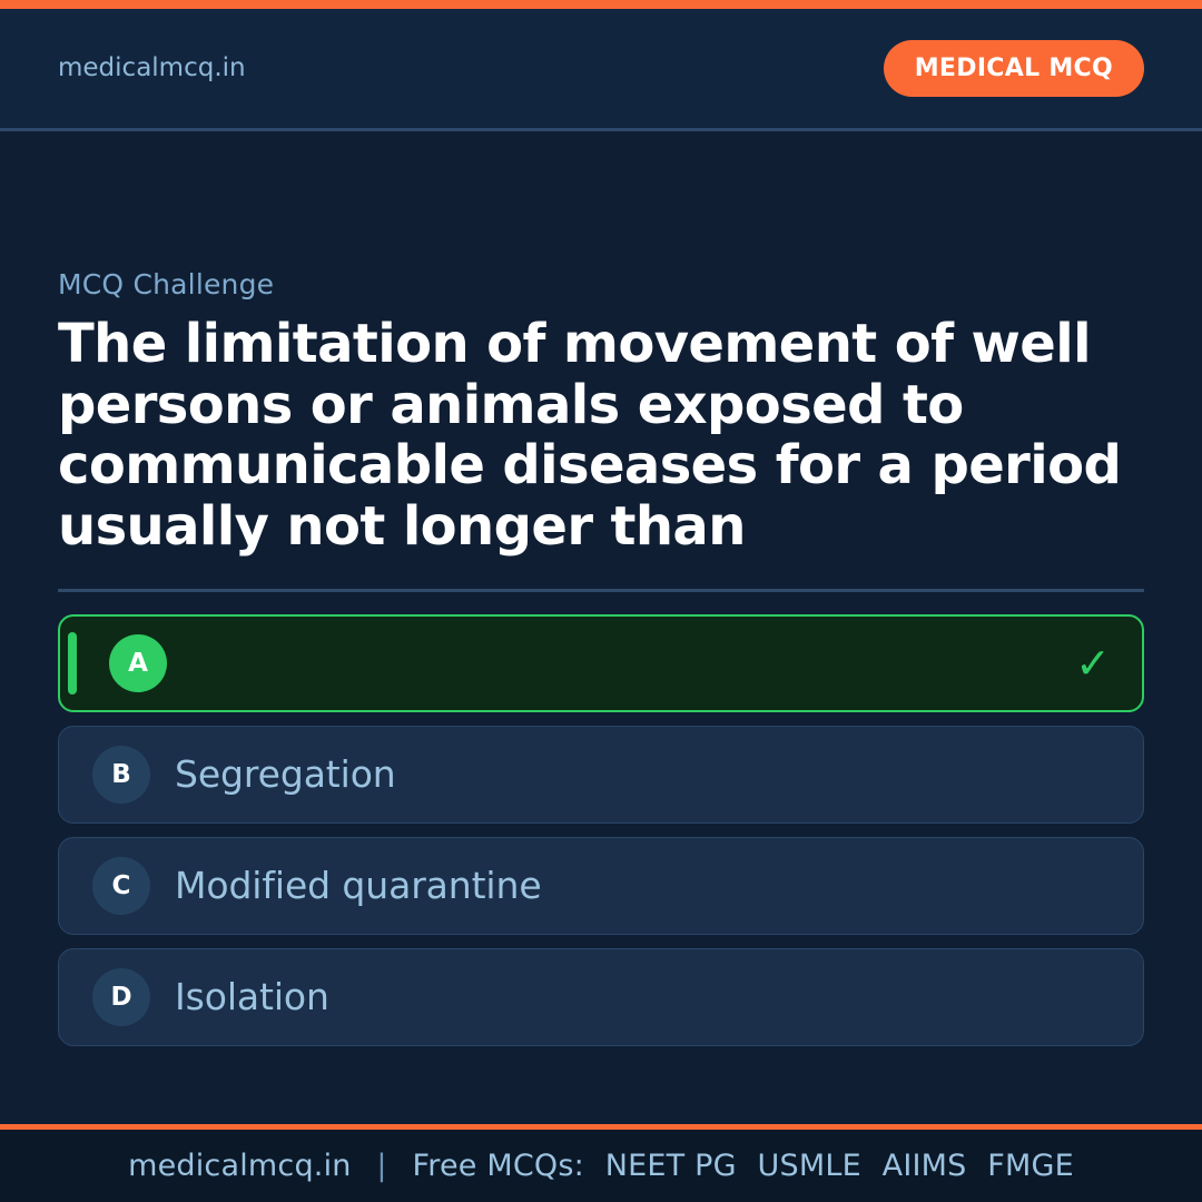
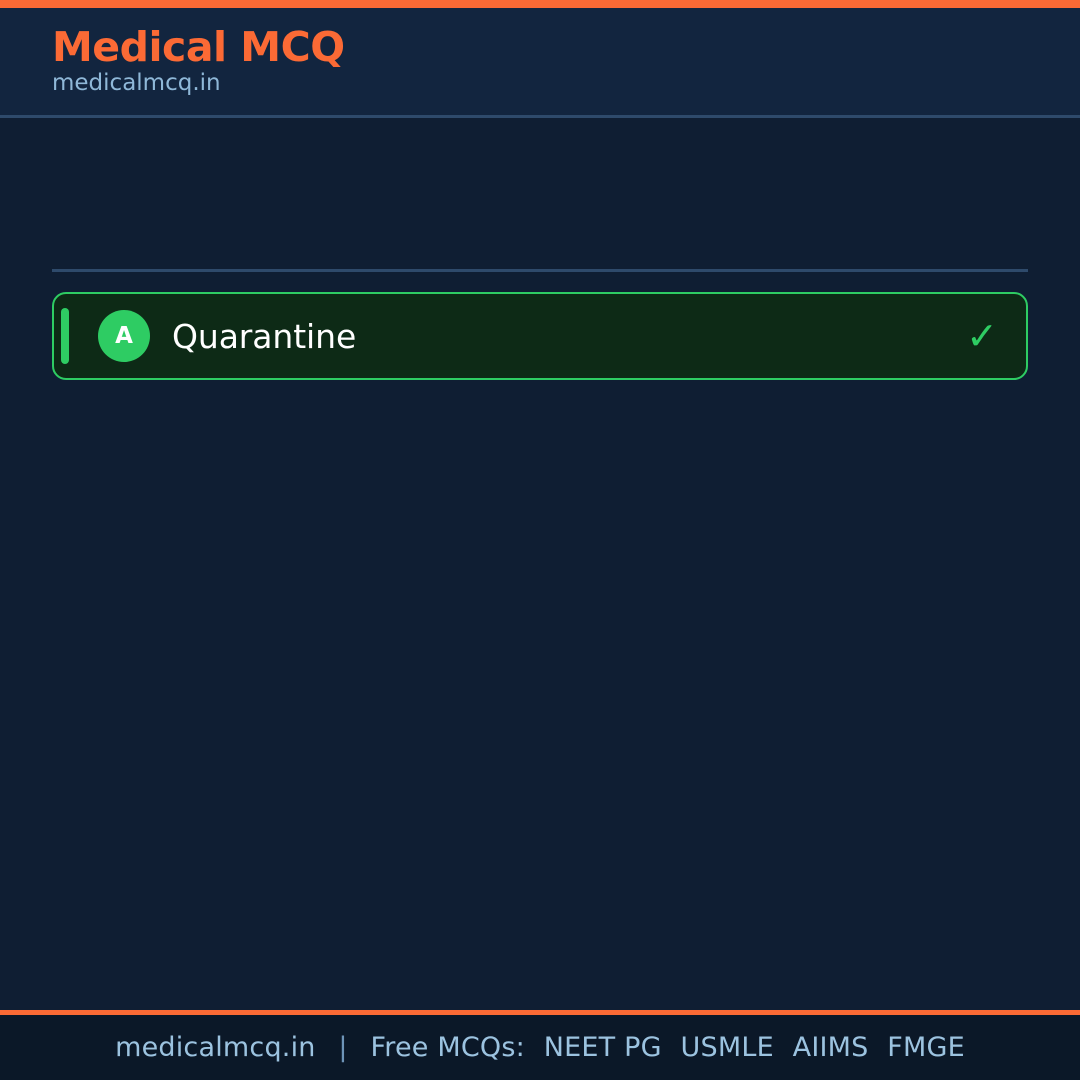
+ Medical MCQ
  medicalmcq.in
- MEDICAL MCQ
- MCQ Challenge
- The limitation of movement of well persons or animals exposed to communicable diseases for a period usually not longer than
  A
+ Quarantine
  ✓
- B
- Segregation
- C
- Modified quarantine
- D
- Isolation
  medicalmcq.in | Free MCQs: NEET PG USMLE AIIMS FMGE
